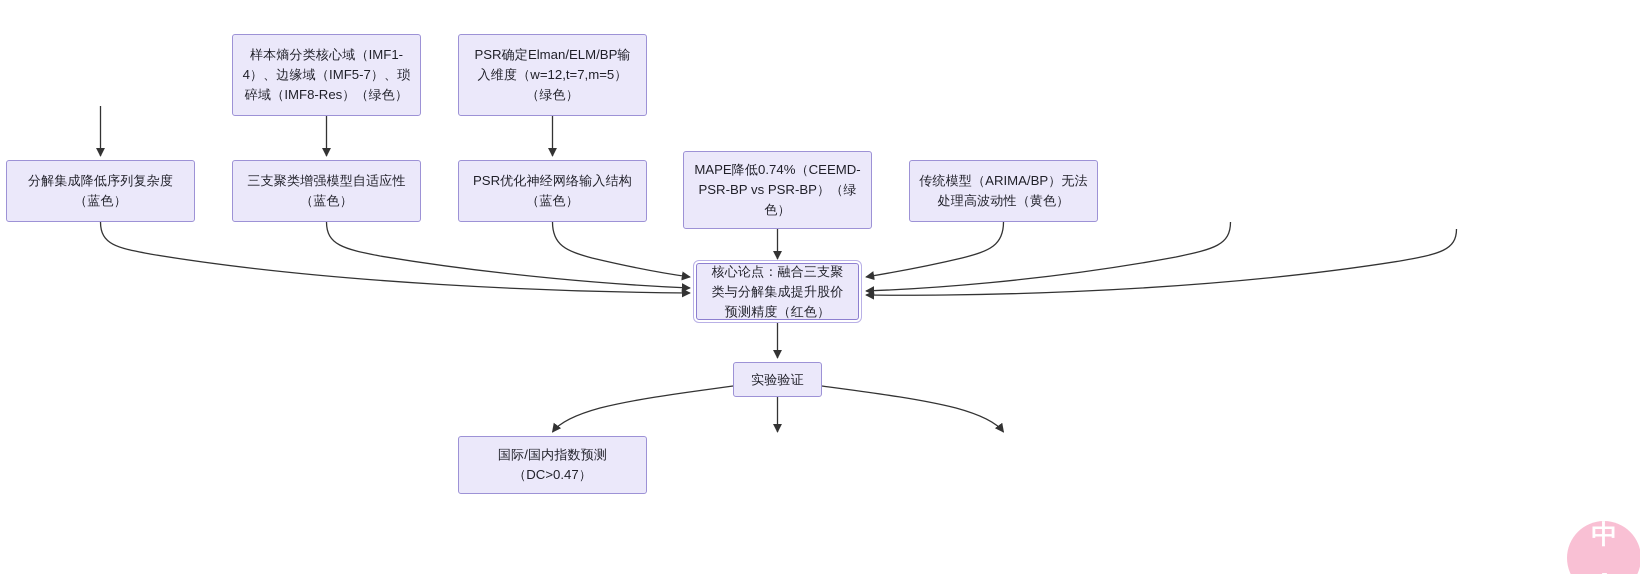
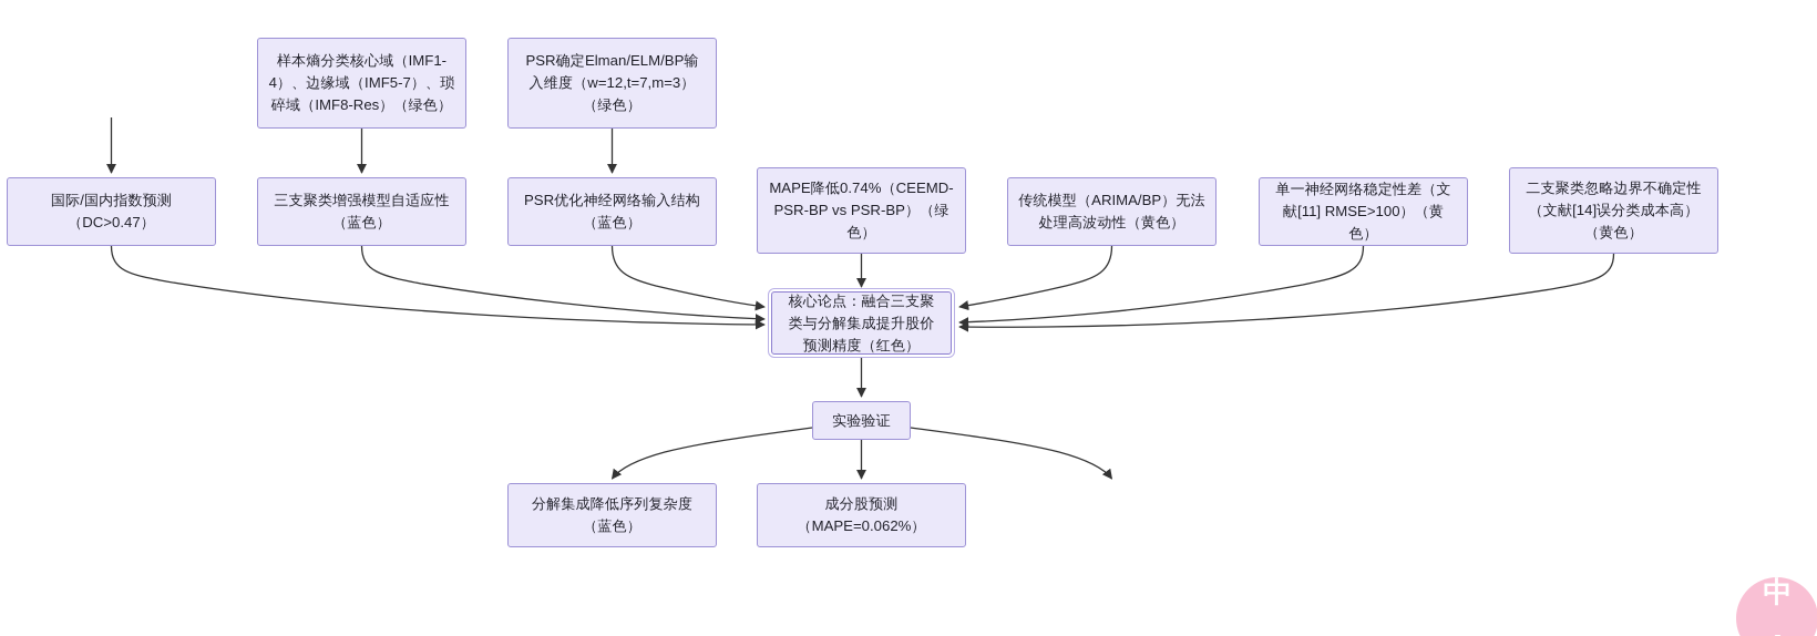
  样本熵分类核心域（IMF1-4）、边缘域（IMF5-7）、琐碎域（IMF8-Res）（绿色）
- PSR确定Elman/ELM/BP输入维度（w=12,t=7,m=5）（绿色）
+ PSR确定Elman/ELM/BP输入维度（w=12,t=7,m=3）（绿色）
- 分解集成降低序列复杂度（蓝色）
+ 国际/国内指数预测（DC>0.47）
  三支聚类增强模型自适应性（蓝色）
  PSR优化神经网络输入结构（蓝色）
  MAPE降低0.74%（CEEMD-PSR-BP vs PSR-BP）（绿色）
  传统模型（ARIMA/BP）无法处理高波动性（黄色）
+ 单一神经网络稳定性差（文献[11] RMSE>100）（黄色）
+ 二支聚类忽略边界不确定性（文献[14]误分类成本高）（黄色）
  核心论点：融合三支聚类与分解集成提升股价预测精度（红色）
  实验验证
- 国际/国内指数预测（DC>0.47）
+ 分解集成降低序列复杂度（蓝色）
+ 成分股预测（MAPE=0.062%）
  中
